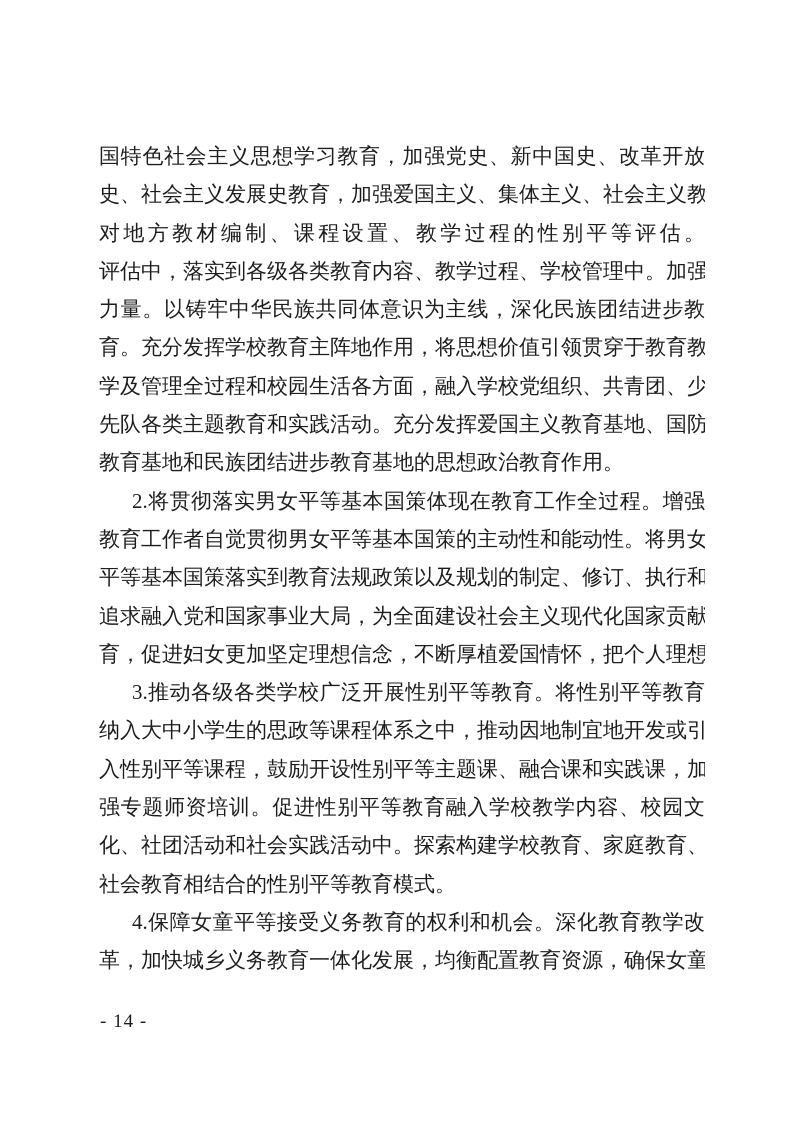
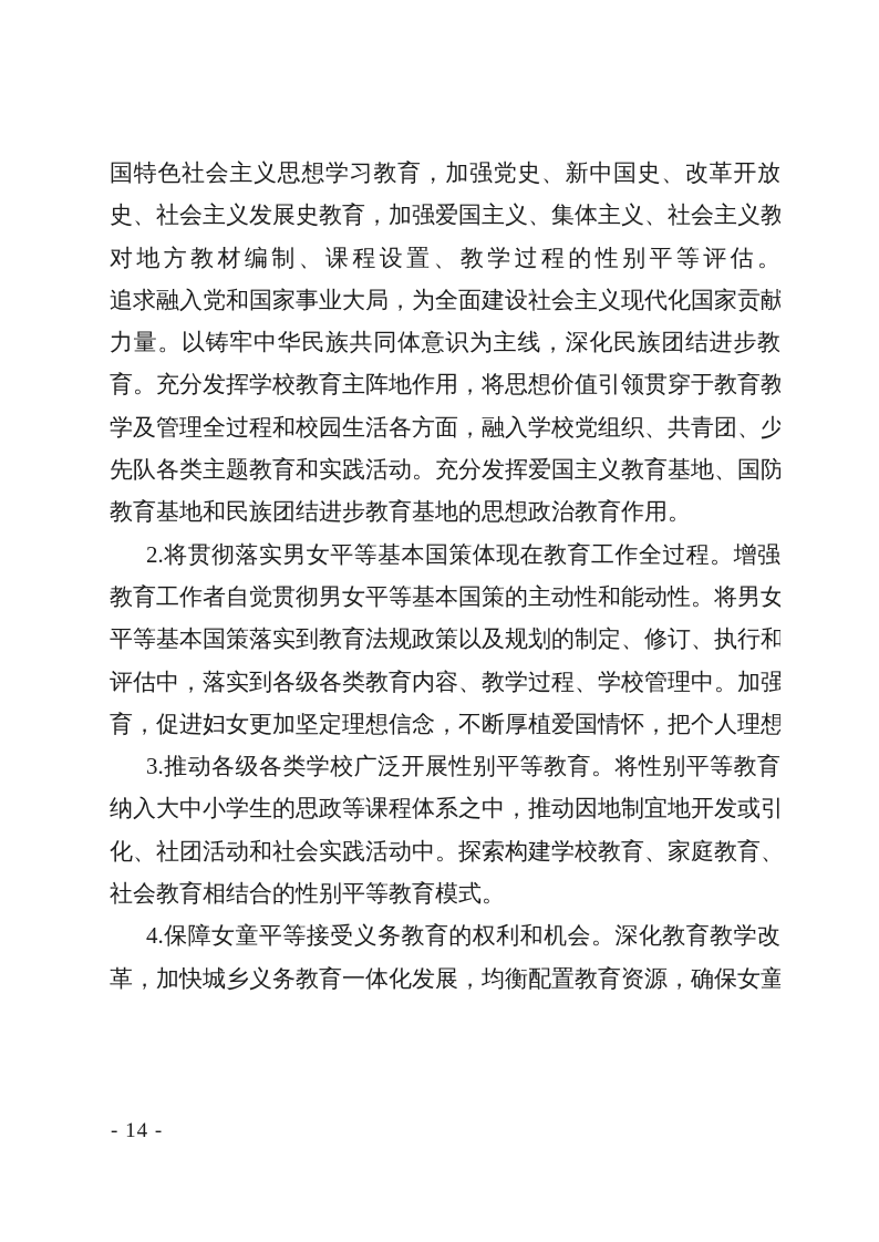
  国特色社会主义思想学习教育，加强党史、新中国史、改革开放
  史、社会主义发展史教育，加强爱国主义、集体主义、社会主义教
  对地方教材编制、课程设置、教学过程的性别平等评估。
- 评估中，落实到各级各类教育内容、教学过程、学校管理中。加强
+ 追求融入党和国家事业大局，为全面建设社会主义现代化国家贡献
  力量。以铸牢中华民族共同体意识为主线，深化民族团结进步教
  育。充分发挥学校教育主阵地作用，将思想价值引领贯穿于教育教
  学及管理全过程和校园生活各方面，融入学校党组织、共青团、少
  先队各类主题教育和实践活动。充分发挥爱国主义教育基地、国防
  教育基地和民族团结进步教育基地的思想政治教育作用。
  2.将贯彻落实男女平等基本国策体现在教育工作全过程。增强
  教育工作者自觉贯彻男女平等基本国策的主动性和能动性。将男女
  平等基本国策落实到教育法规政策以及规划的制定、修订、执行和
- 追求融入党和国家事业大局，为全面建设社会主义现代化国家贡献
+ 评估中，落实到各级各类教育内容、教学过程、学校管理中。加强
  育，促进妇女更加坚定理想信念，不断厚植爱国情怀，把个人理想
  3.推动各级各类学校广泛开展性别平等教育。将性别平等教育
  纳入大中小学生的思政等课程体系之中，推动因地制宜地开发或引
- 入性别平等课程，鼓励开设性别平等主题课、融合课和实践课，加
- 强专题师资培训。促进性别平等教育融入学校教学内容、校园文
  化、社团活动和社会实践活动中。探索构建学校教育、家庭教育、
  社会教育相结合的性别平等教育模式。
  4.保障女童平等接受义务教育的权利和机会。深化教育教学改
  革，加快城乡义务教育一体化发展，均衡配置教育资源，确保女童
  - 14 -
